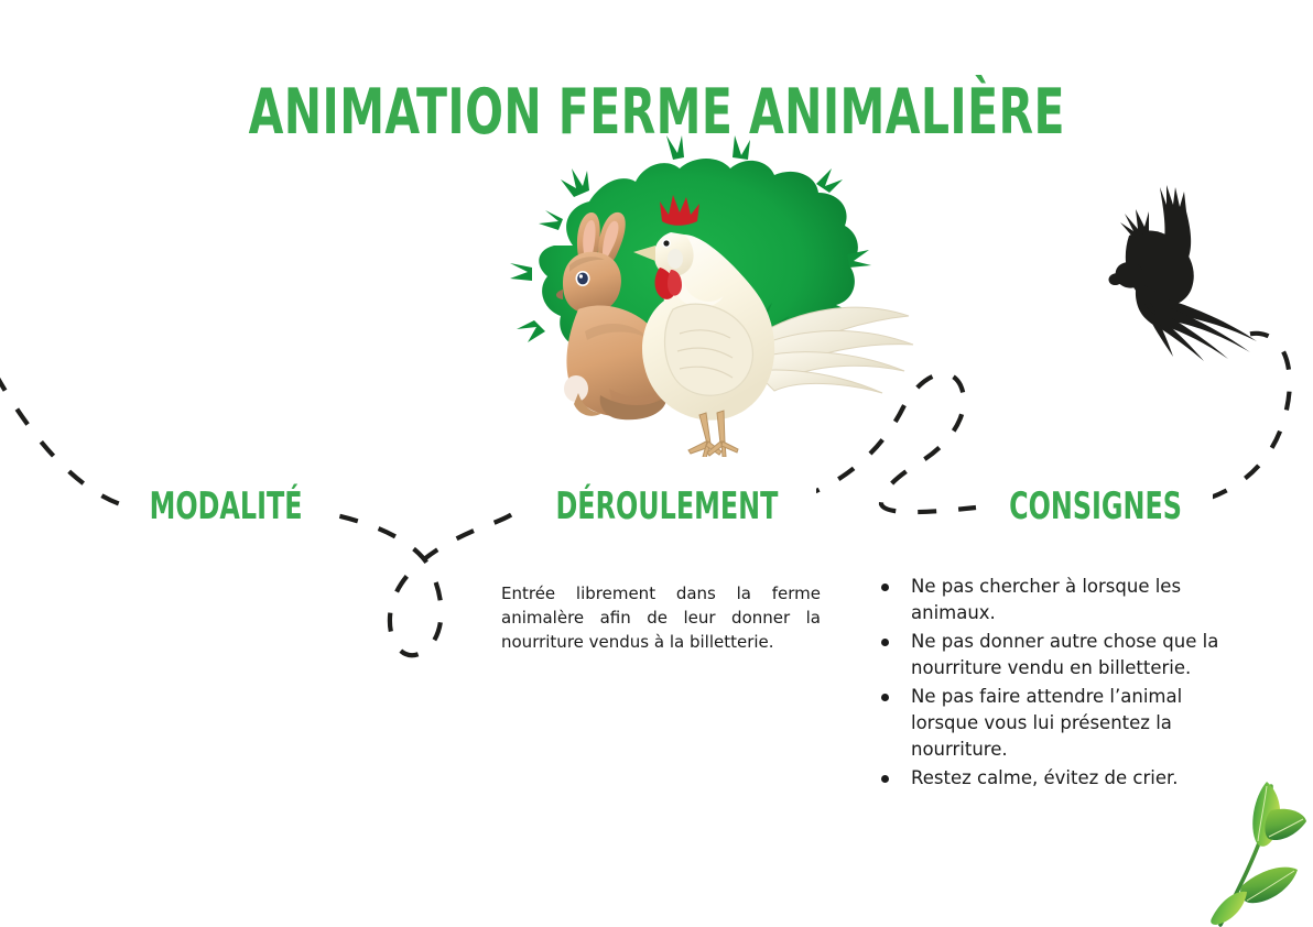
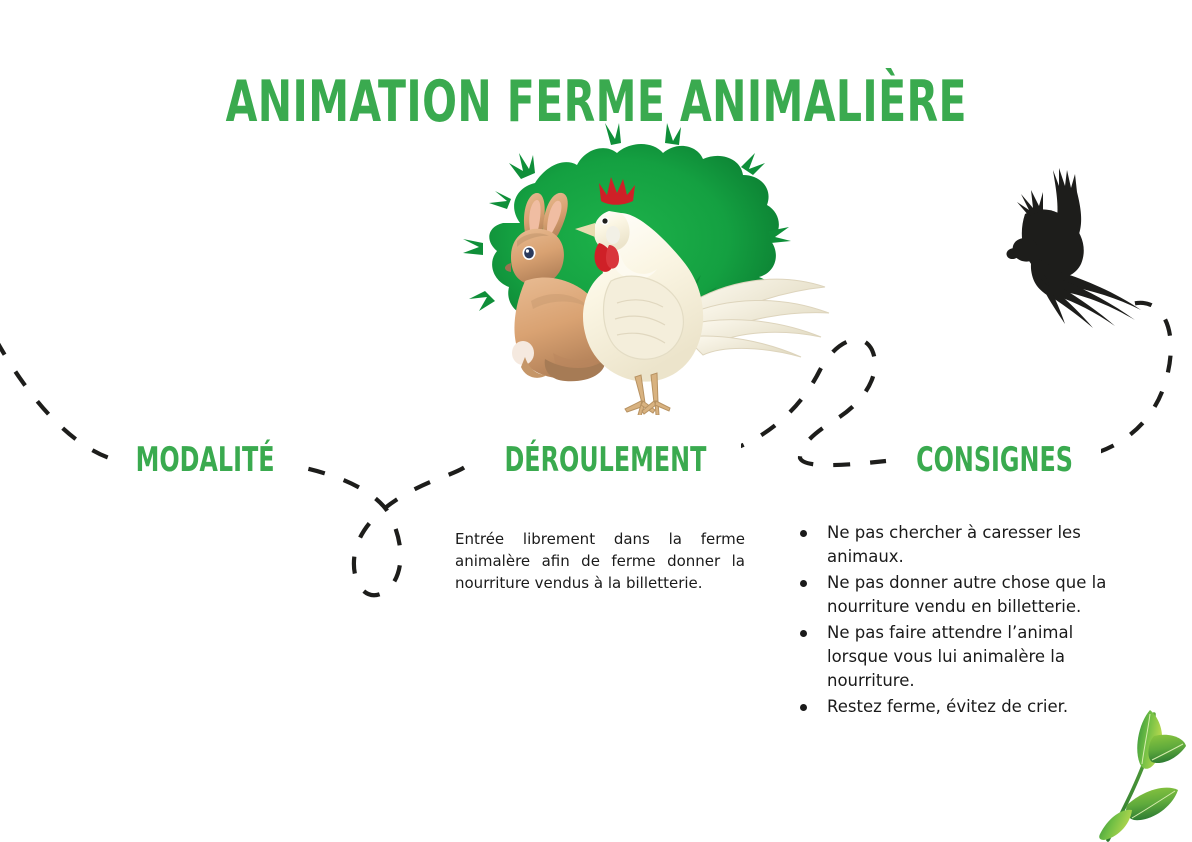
  ANIMATION FERME ANIMALIÈRE
  MODALITÉ
  DÉROULEMENT
  CONSIGNES
- Entrée librement dans la ferme animalère afin de leur donner la nourriture vendus à la billetterie.
+ Entrée librement dans la ferme animalère afin de ferme donner la nourriture vendus à la billetterie.
- Ne pas chercher à lorsque les animaux.
+ Ne pas chercher à caresser les animaux.
  Ne pas donner autre chose que la nourriture vendu en billetterie.
- Ne pas faire attendre l’animal lorsque vous lui présentez la nourriture.
+ Ne pas faire attendre l’animal lorsque vous lui animalère la nourriture.
- Restez calme, évitez de crier.
+ Restez ferme, évitez de crier.
